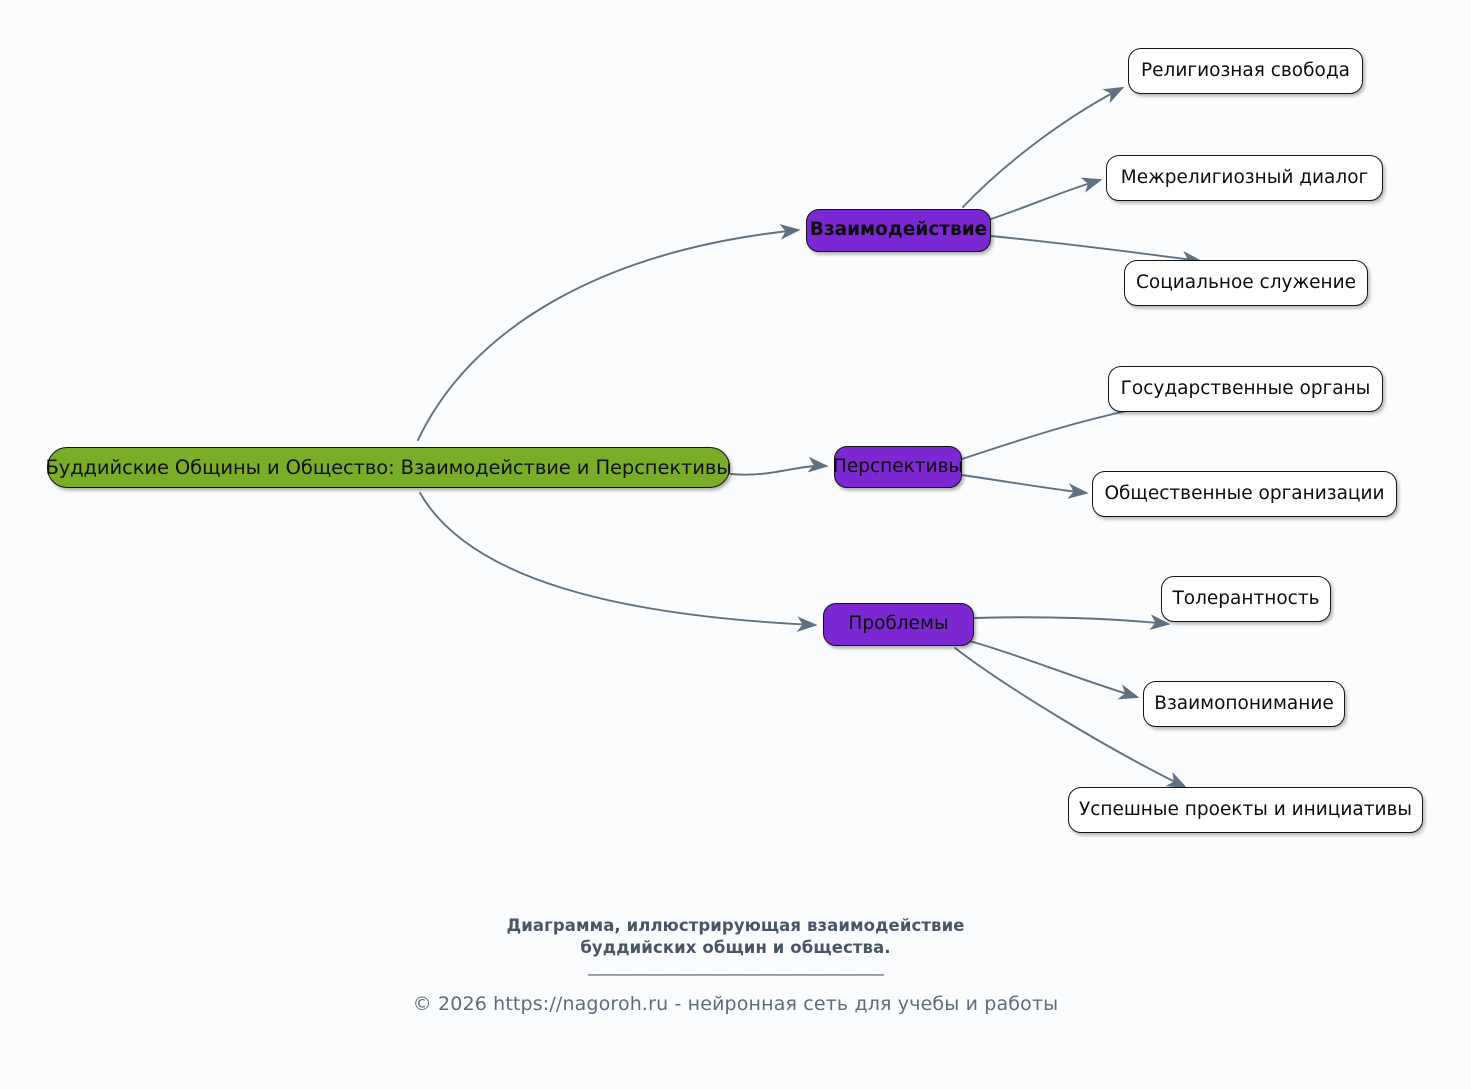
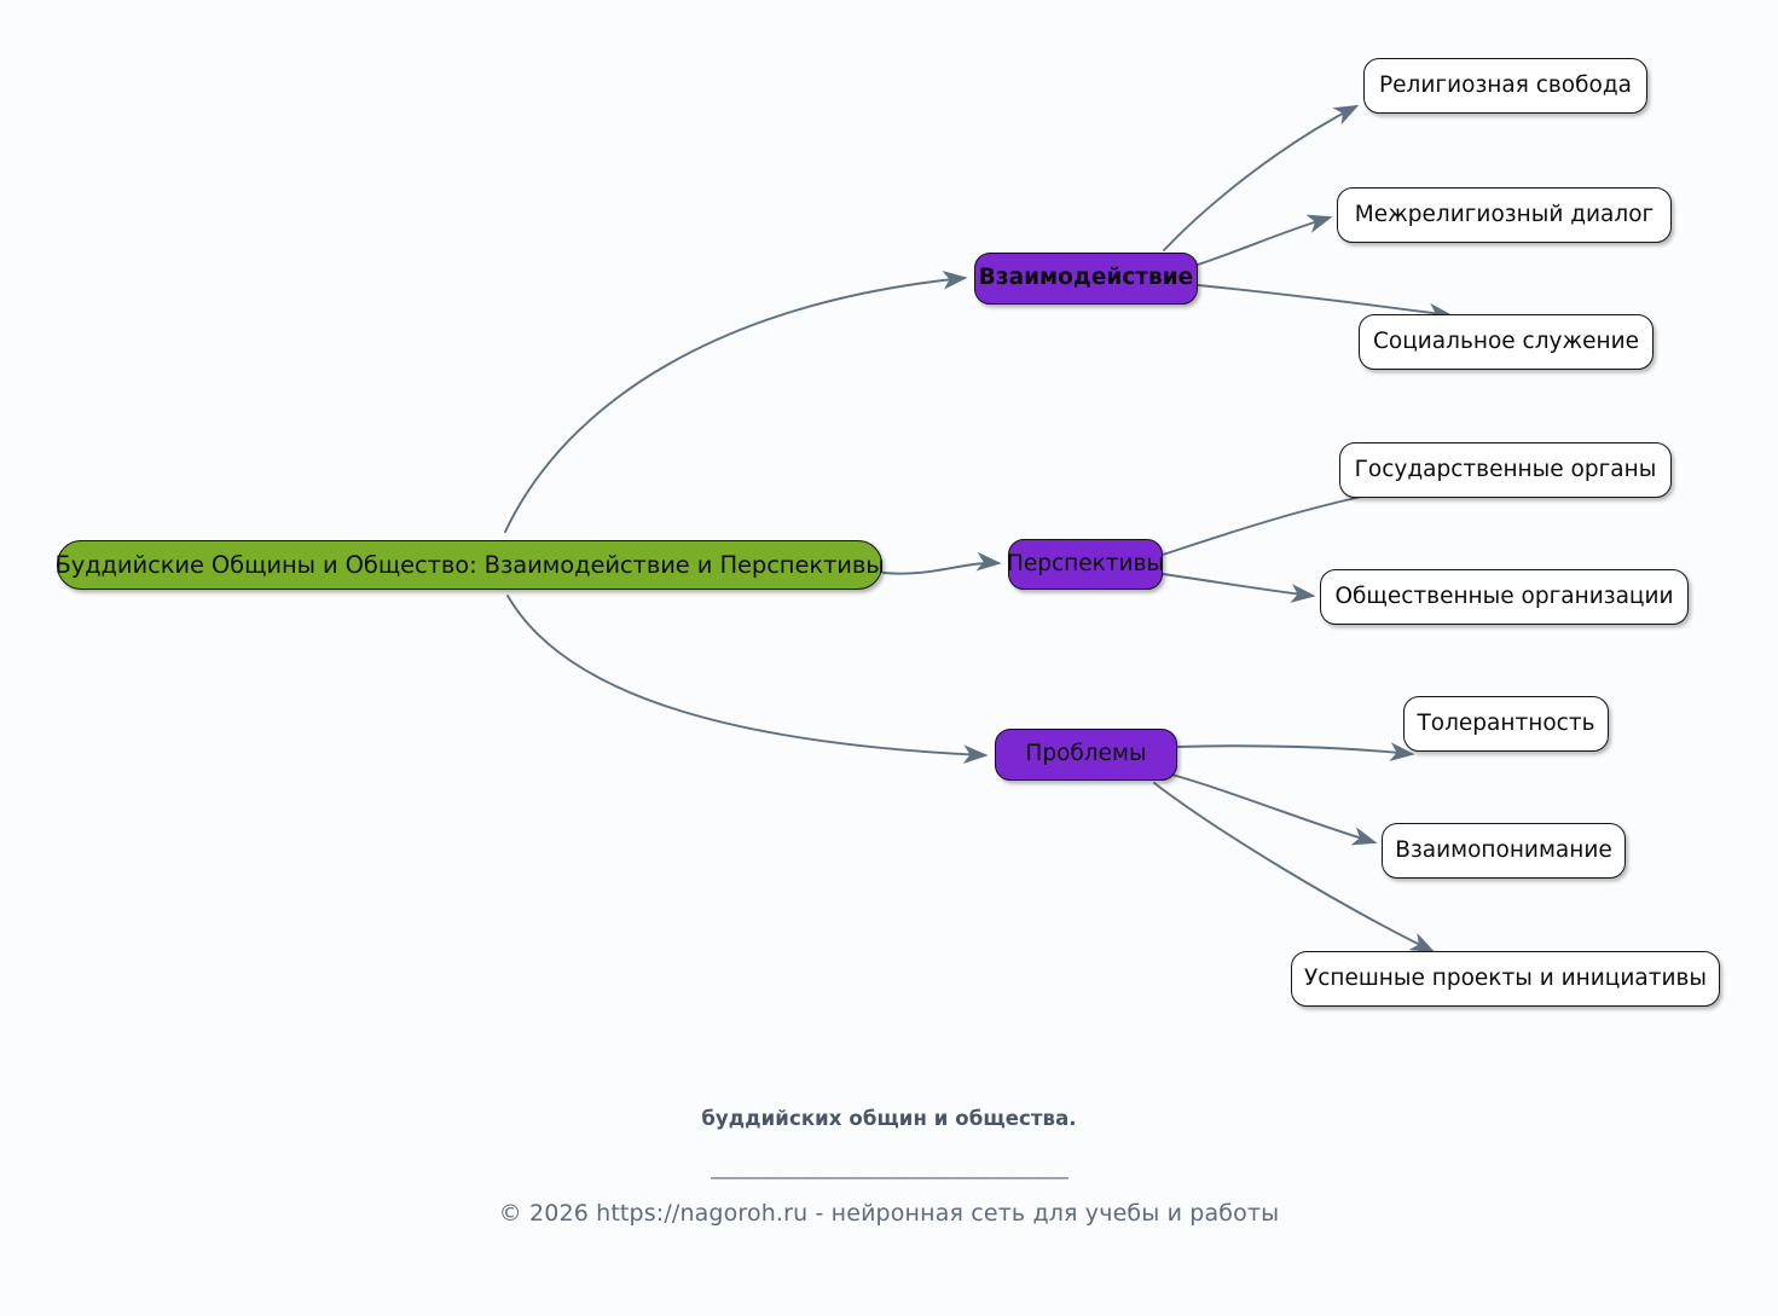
  Буддийские Общины и Общество: Взаимодействие и Перспективы
  Взаимодействие
  Религиозная свобода
  Межрелигиозный диалог
  Социальное служение
  Перспективы
  Государственные органы
  Общественные организации
  Проблемы
  Толерантность
  Взаимопонимание
  Успешные проекты и инициативы
- Диаграмма, иллюстрирующая взаимодействие
  буддийских общин и общества.
  ______________________________________________
  © 2026 https://nagoroh.ru - нейронная сеть для учебы и работы
